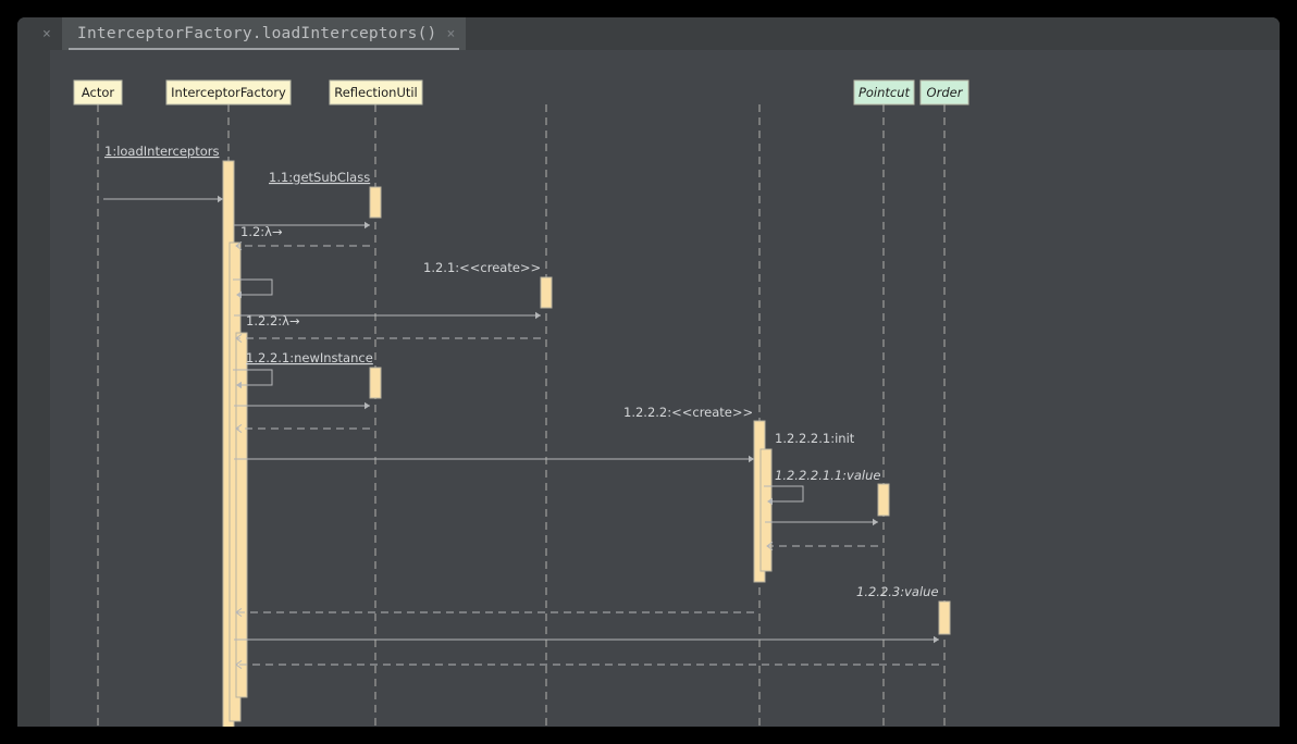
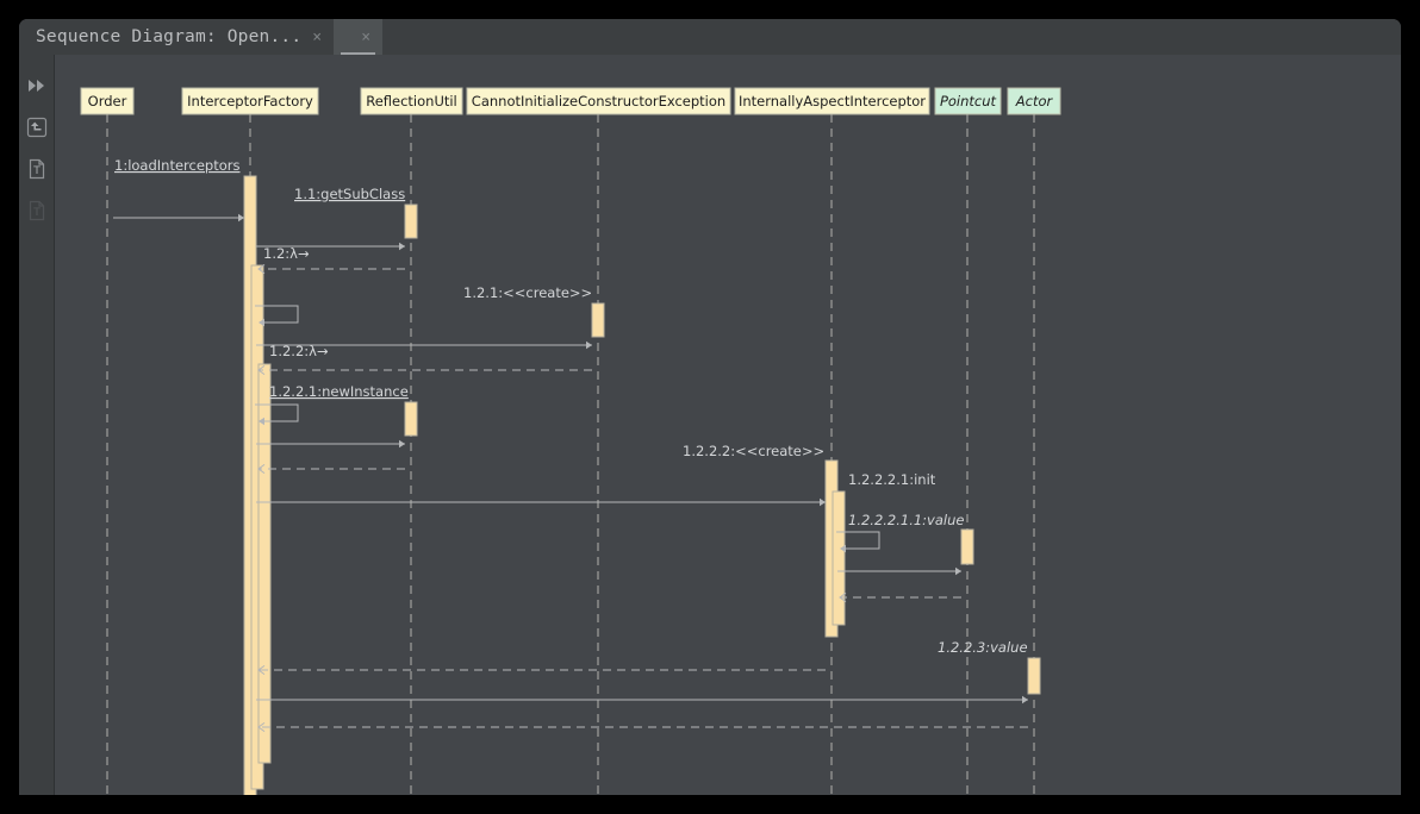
+ Sequence Diagram: Open...
  ×
- InterceptorFactory.loadInterceptors()
  ×
+ T
  1:loadInterceptors
  1.1:getSubClass
  1.2:λ→
  1.2.1:<<create>>
  1.2.2:λ→
  1.2.2.1:newInstance
  1.2.2.2:<<create>>
  1.2.2.2.1:init
  1.2.2.2.1.1:value
  1.2.2.3:value
- Actor
+ Order
  InterceptorFactory
  ReflectionUtil
+ CannotInitializeConstructorException
+ InternallyAspectInterceptor
  Pointcut
- Order
+ Actor
